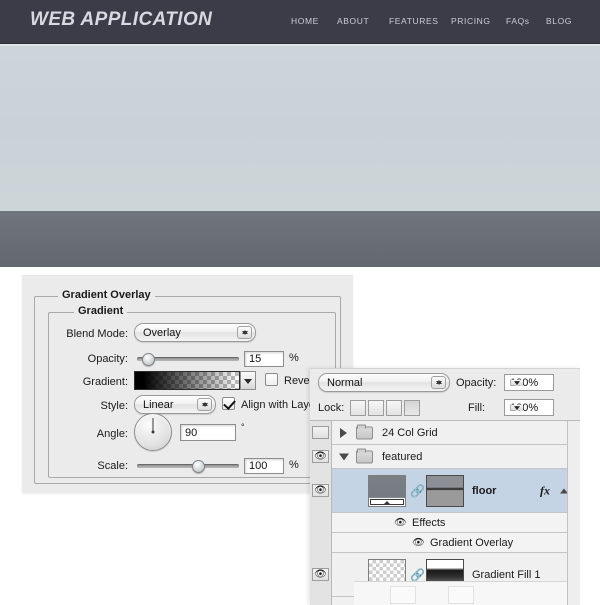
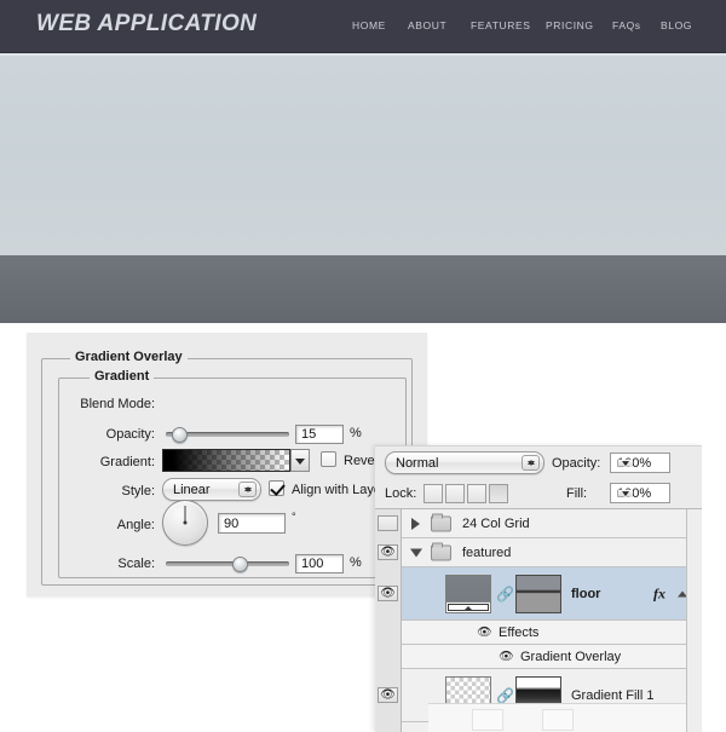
  WEB APPLICATION
  HOME
  ABOUT
  FEATURES
  PRICING
  FAQs
  BLOG
  Gradient Overlay
  Gradient
  Blend Mode:
- Overlay
  Opacity:
  15
  %
  Gradient:
  Style:
  Linear
  Align with Lay
  Angle:
  90
  °
  Scale:
  100
  %
  Normal
  Opacity:
  Lock:
  Fill:
  👁
  👁
  👁
  24 Col Grid
  featured
  🔗
  floor
  fx
  👁
  Effects
  👁
  Gradient Overlay
  🔗
  Gradient Fill 1
